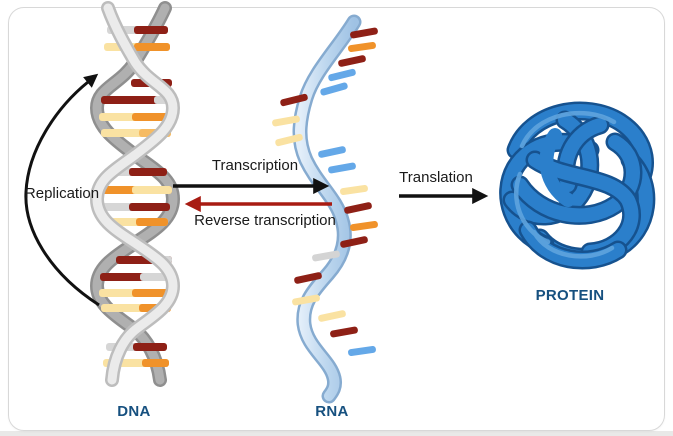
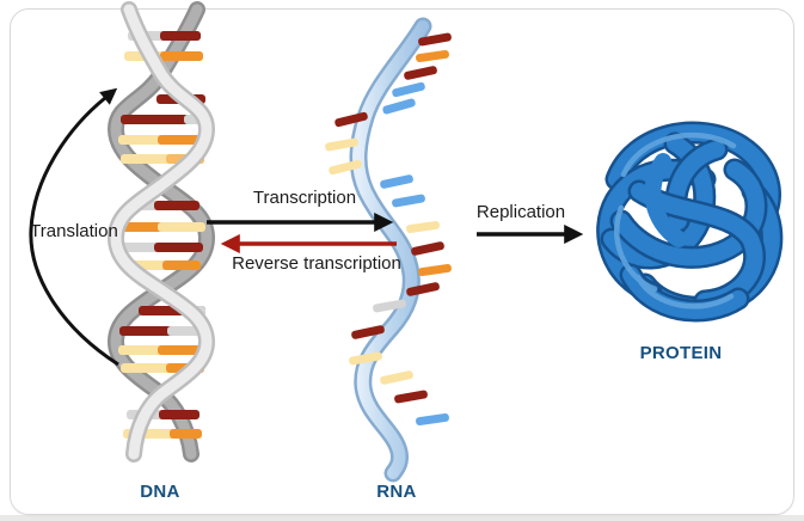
- Replication
+ Translation
  Transcription
  Reverse transcription
- Translation
+ Replication
  DNA
  RNA
  PROTEIN
